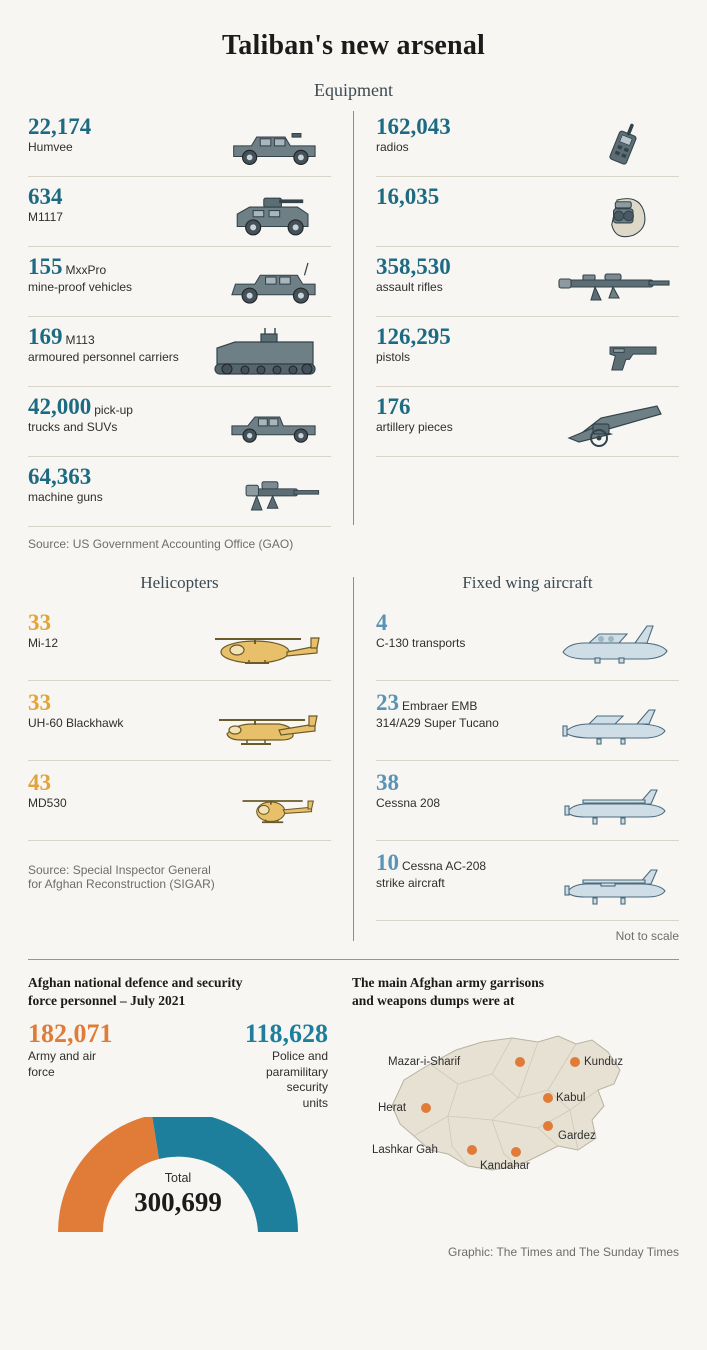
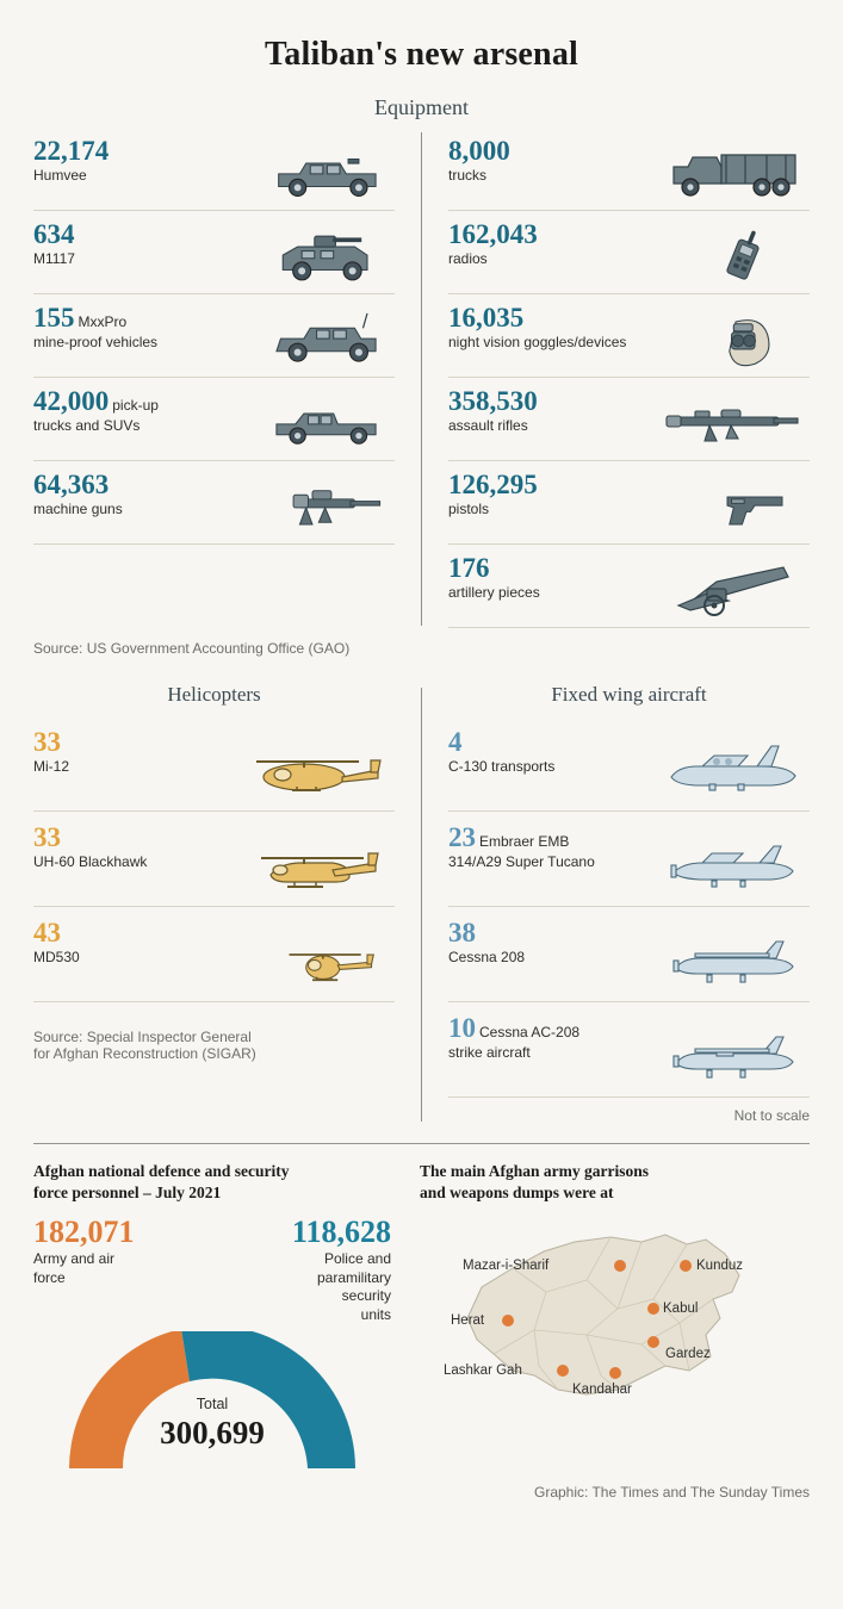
  Taliban's new arsenal
  Equipment
  22,174
  Humvee
  634
  M1117
  155 MxxPro
  mine-proof vehicles
- 169 M113
- armoured personnel carriers
  42,000 pick-up
  trucks and SUVs
  64,363
  machine guns
+ 8,000
+ trucks
  162,043
  radios
  16,035
+ night vision goggles/devices
  358,530
  assault rifles
  126,295
  pistols
  176
  artillery pieces
  Source: US Government Accounting Office (GAO)
  Helicopters
  33
  Mi-12
  33
  UH-60 Blackhawk
  43
  MD530
  Source: Special Inspector General
  for Afghan Reconstruction (SIGAR)
  Fixed wing aircraft
  4
  C-130 transports
  23 Embraer EMB
  314/A29 Super Tucano
  38
  Cessna 208
  10 Cessna AC-208
  strike aircraft
  Not to scale
  Afghan national defence and security
  force personnel – July 2021
  182,071
  Army and air
  force
  118,628
  Police and
  paramilitary
  security
  units
  Total
  300,699
  The main Afghan army garrisons
  and weapons dumps were at
  Mazar-i-Sharif
  Kunduz
  Herat
  Kabul
  Gardez
  Lashkar Gah
  Kandahar
  Graphic: The Times and The Sunday Times
